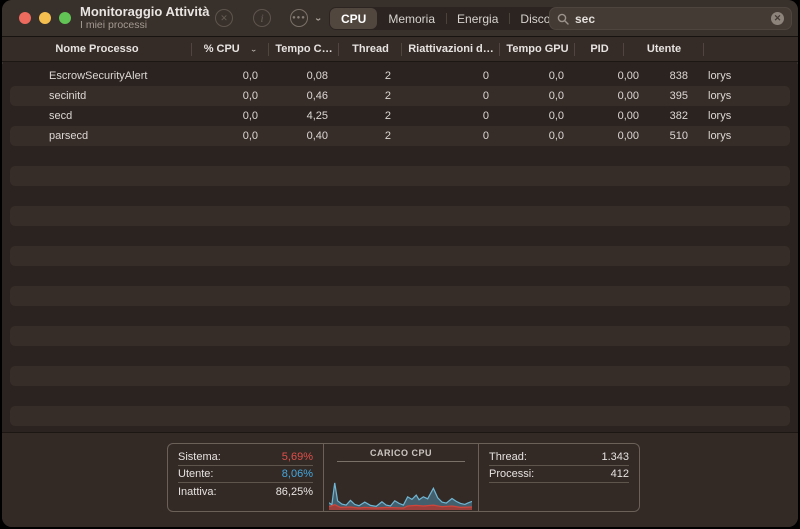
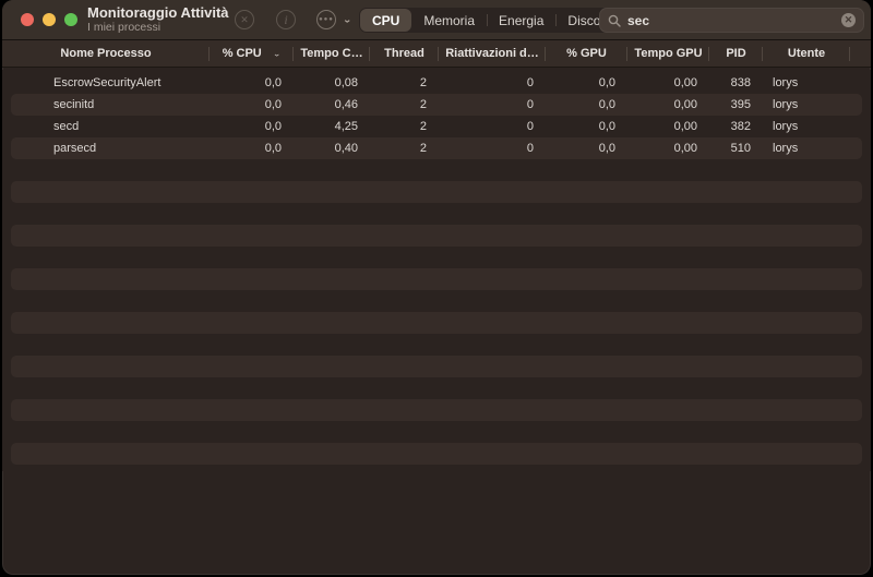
  Monitoraggio Attività
  I miei processi
  ✕
  i
  ⌄
  CPU
  Memoria
  Energia
  Disco
  sec
  ✕
  Nome Processo
  % CPU
  Tempo C…
  Thread
  Riattivazioni d…
+ % GPU
  Tempo GPU
  PID
  Utente
  EscrowSecurityAlert
  0,0
  0,08
  2
  0
  0,0
  0,00
  838
  lorys
  secinitd
  0,0
  0,46
  2
  0
  0,0
  0,00
  395
  lorys
  secd
  0,0
  4,25
  2
  0
  0,0
  0,00
  382
  lorys
  parsecd
  0,0
  0,40
  2
  0
  0,0
  0,00
  510
  lorys
- Sistema:
- 5,69%
- Utente:
- 8,06%
- Inattiva:
- 86,25%
- CARICO CPU
- Thread:
- 1.343
- Processi:
- 412
